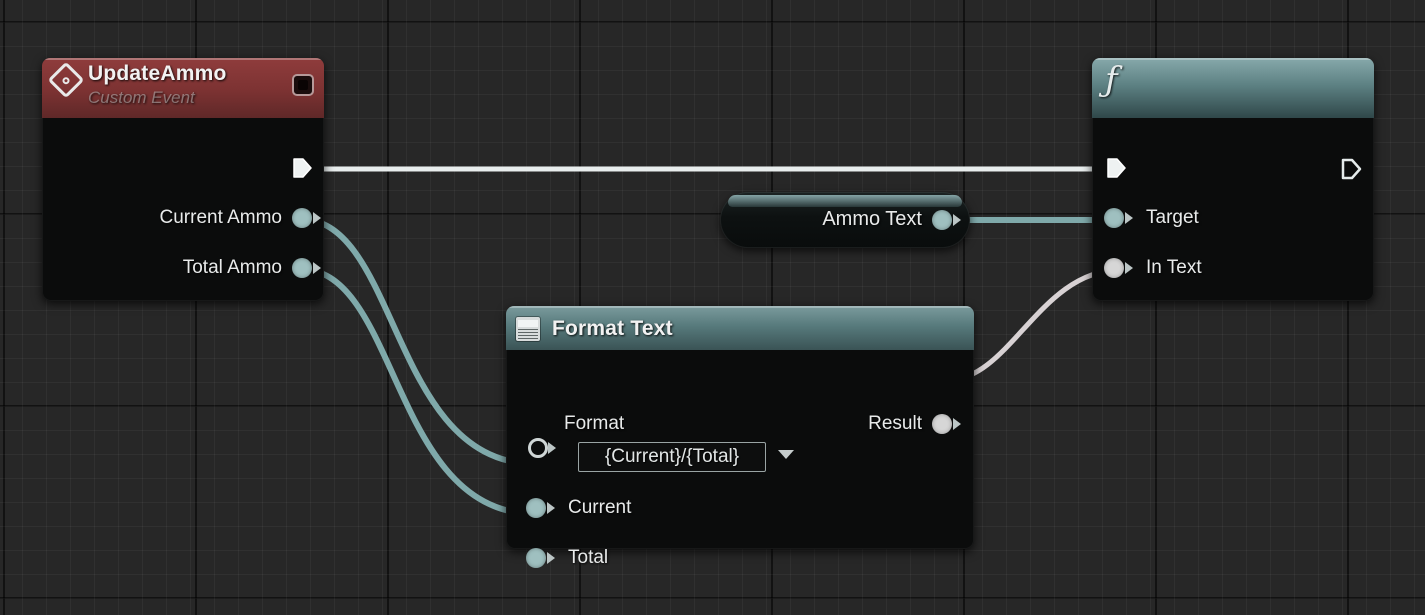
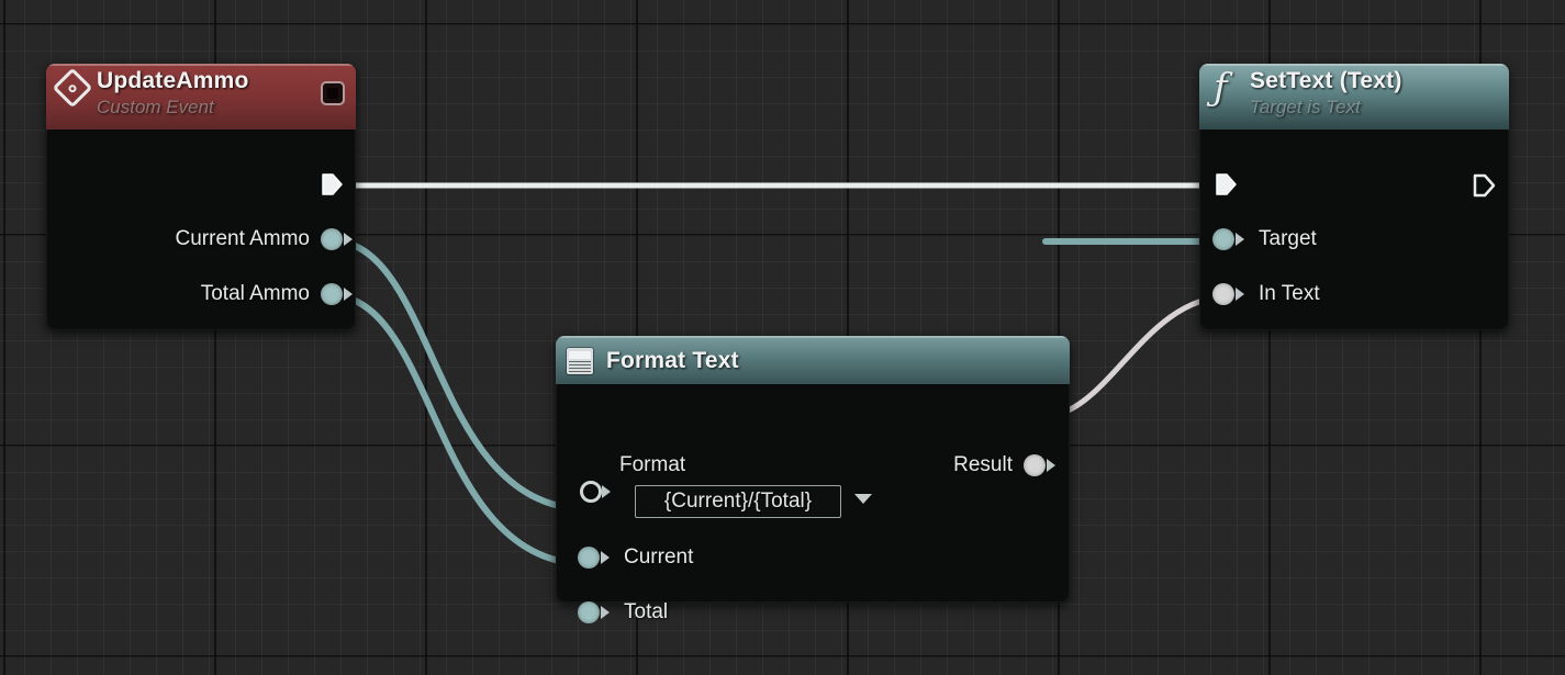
  UpdateAmmo
  Custom Event
  Current Ammo
  Total Ammo
  ƒ
+ SetText (Text)
+ Target is Text
  Target
  In Text
- Ammo Text
  Format Text
  Format
  {Current}/{Total}
  Result
  Current
  Total
